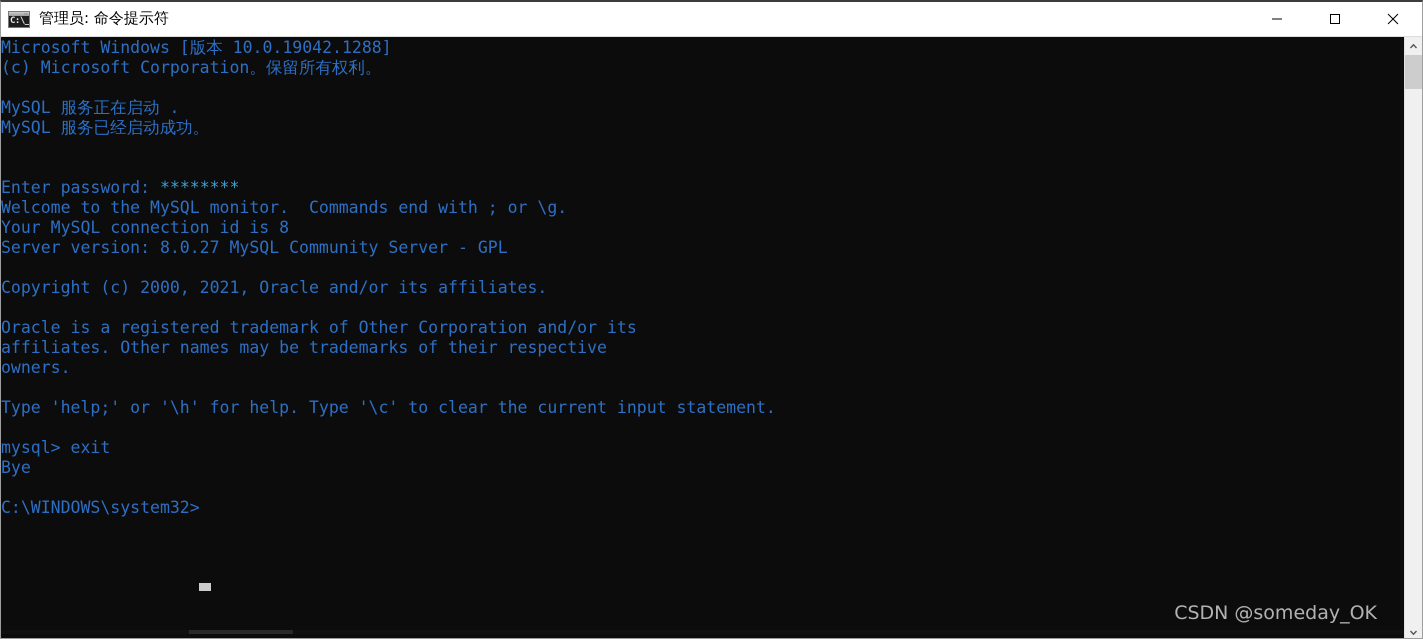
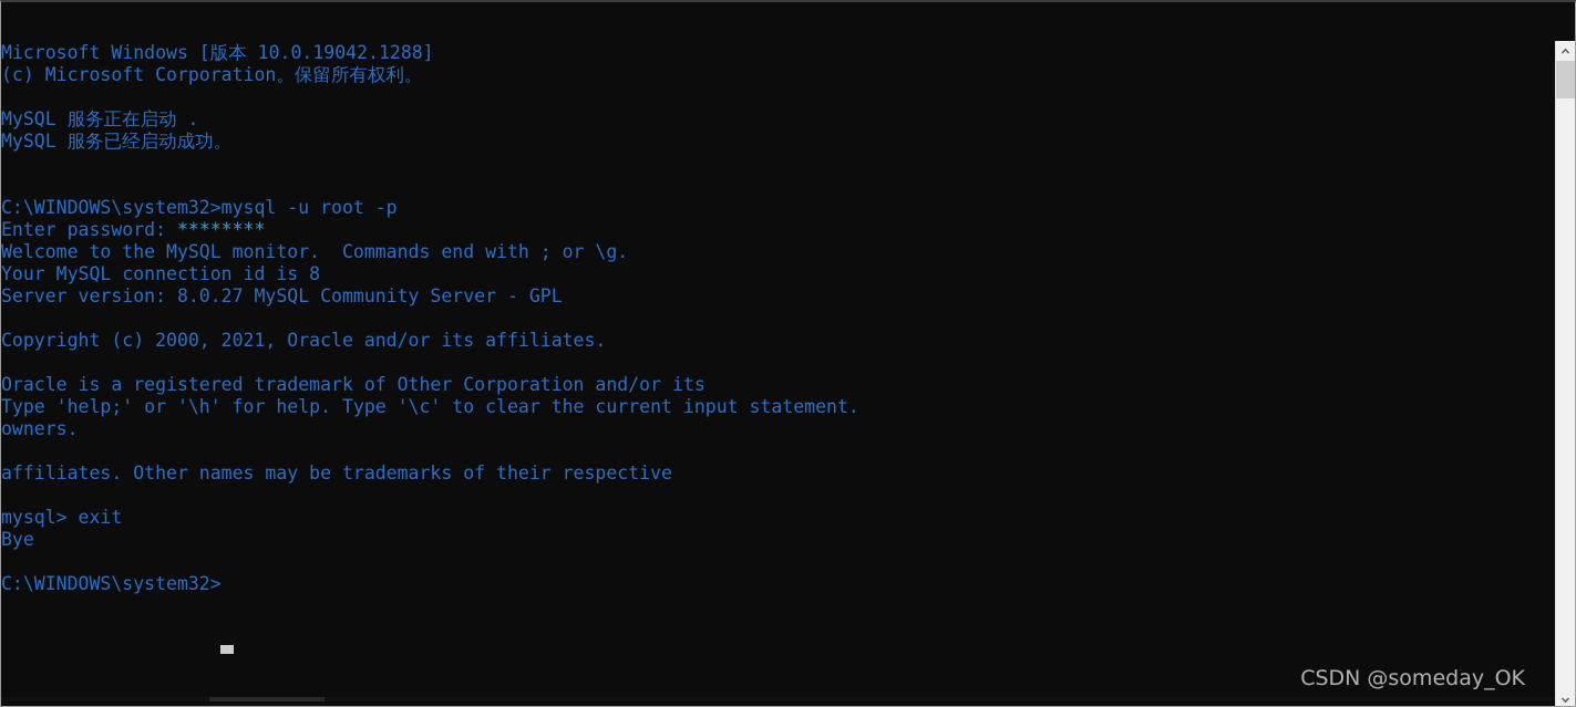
- C:\_
- 管理员: 命令提示符
  Microsoft Windows [版本 10.0.19042.1288]
  (c) Microsoft Corporation。保留所有权利。
  MySQL 服务正在启动 .
  MySQL 服务已经启动成功。
+ C:\WINDOWS\system32>mysql -u root -p
  Enter password: ********
  Welcome to the MySQL monitor. Commands end with ; or \g.
  Your MySQL connection id is 8
  Server version: 8.0.27 MySQL Community Server - GPL
  Copyright (c) 2000, 2021, Oracle and/or its affiliates.
  Oracle is a registered trademark of Other Corporation and/or its
- affiliates. Other names may be trademarks of their respective
+ Type 'help;' or '\h' for help. Type '\c' to clear the current input statement.
  owners.
- Type 'help;' or '\h' for help. Type '\c' to clear the current input statement.
+ affiliates. Other names may be trademarks of their respective
  mysql> exit
  Bye
  C:\WINDOWS\system32>
  CSDN @someday_OK
